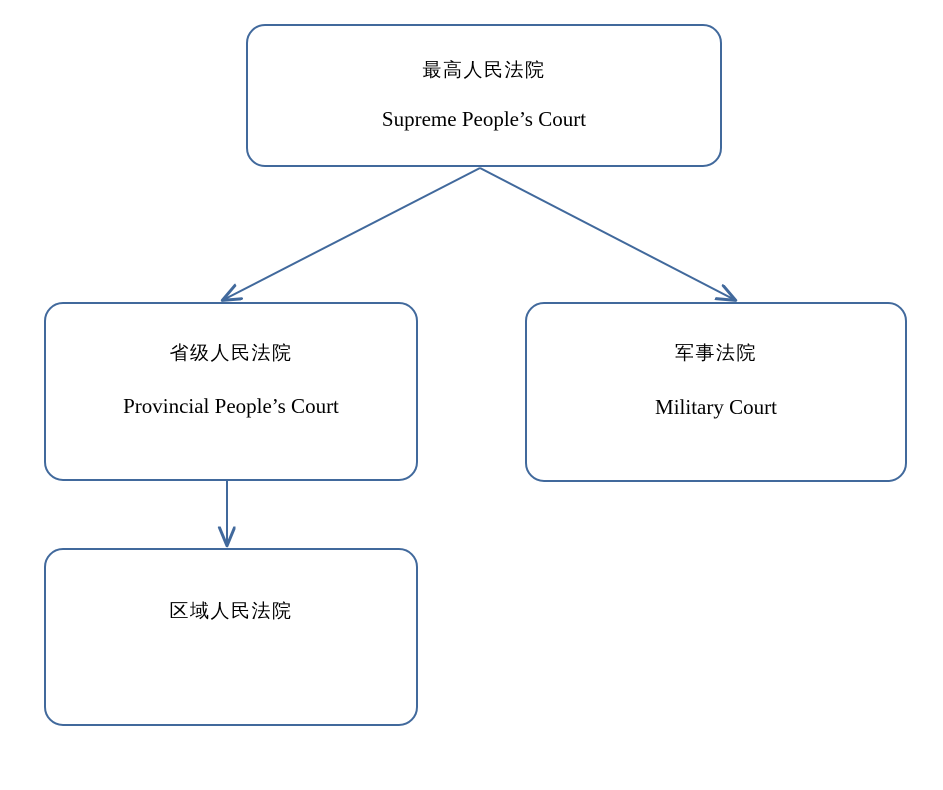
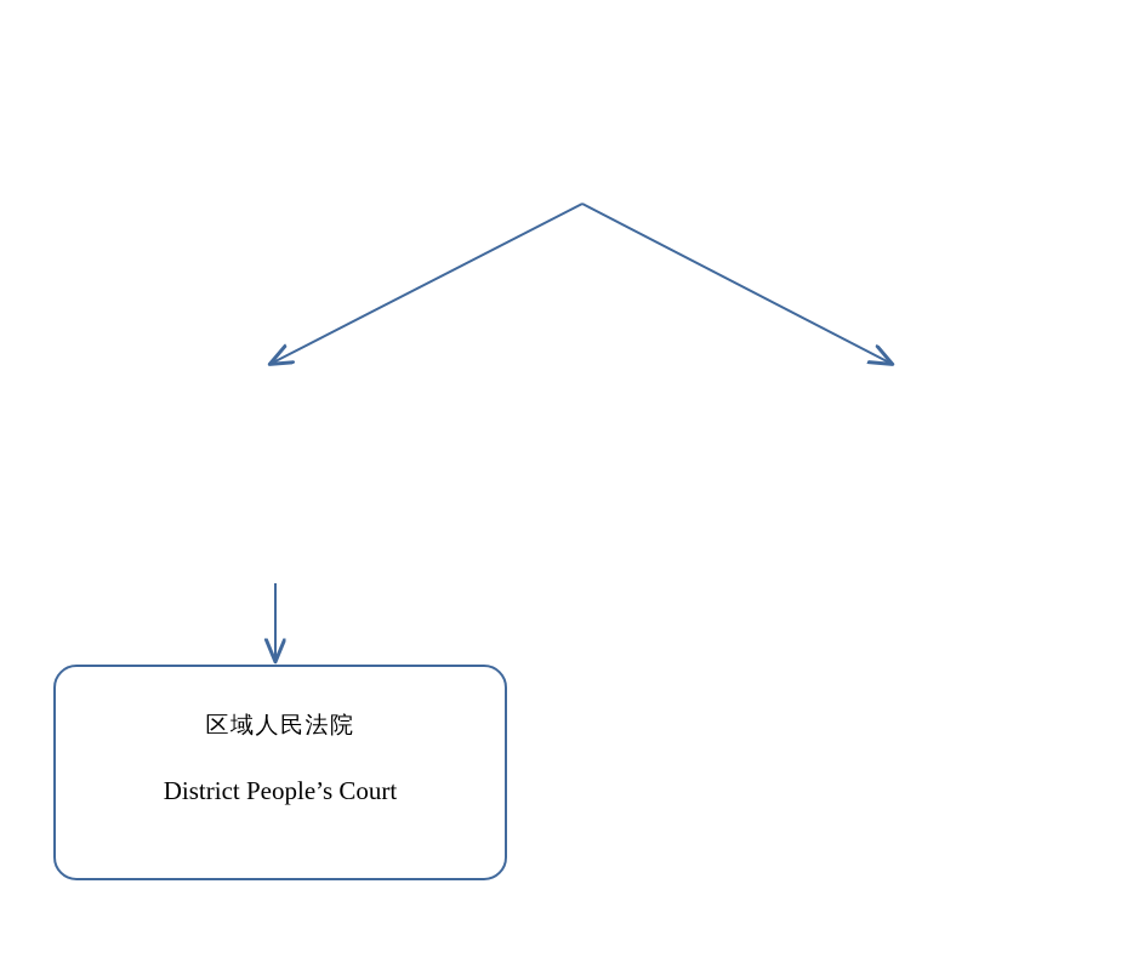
- 最高人民法院
- Supreme People’s Court
- 省级人民法院
- Provincial People’s Court
- 军事法院
- Military Court
  区域人民法院
+ District People’s Court
